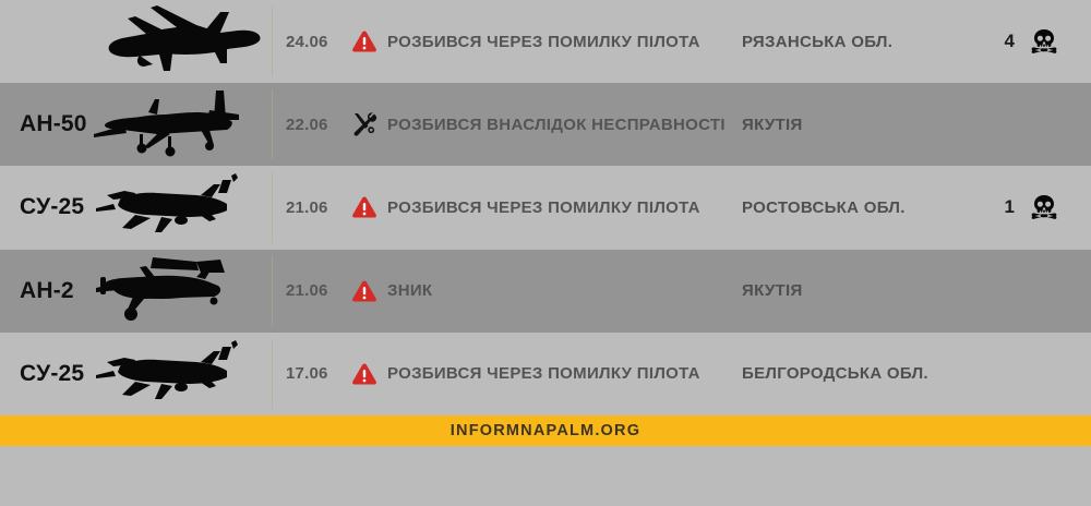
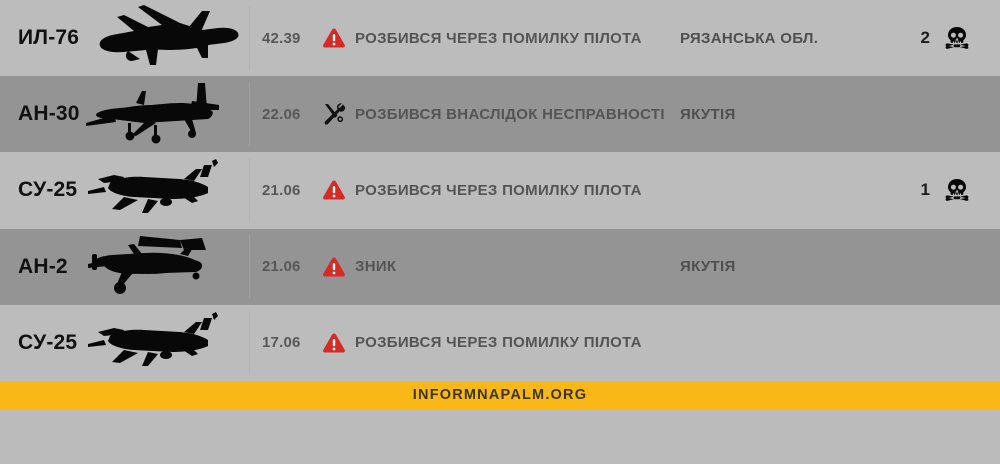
+ ИЛ-76
- 24.06
+ 42.39
  РОЗБИВСЯ ЧЕРЕЗ ПОМИЛКУ ПІЛОТА
  РЯЗАНСЬКА ОБЛ.
- 4
+ 2
- АН-50
+ АН-30
  22.06
  РОЗБИВСЯ ВНАСЛІДОК НЕСПРАВНОСТІ
  ЯКУТІЯ
  СУ-25
  21.06
  РОЗБИВСЯ ЧЕРЕЗ ПОМИЛКУ ПІЛОТА
- РОСТОВСЬКА ОБЛ.
  1
  АН-2
  21.06
  ЗНИК
  ЯКУТІЯ
  СУ-25
  17.06
  РОЗБИВСЯ ЧЕРЕЗ ПОМИЛКУ ПІЛОТА
- БЕЛГОРОДСЬКА ОБЛ.
  INFORMNAPALM.ORG
